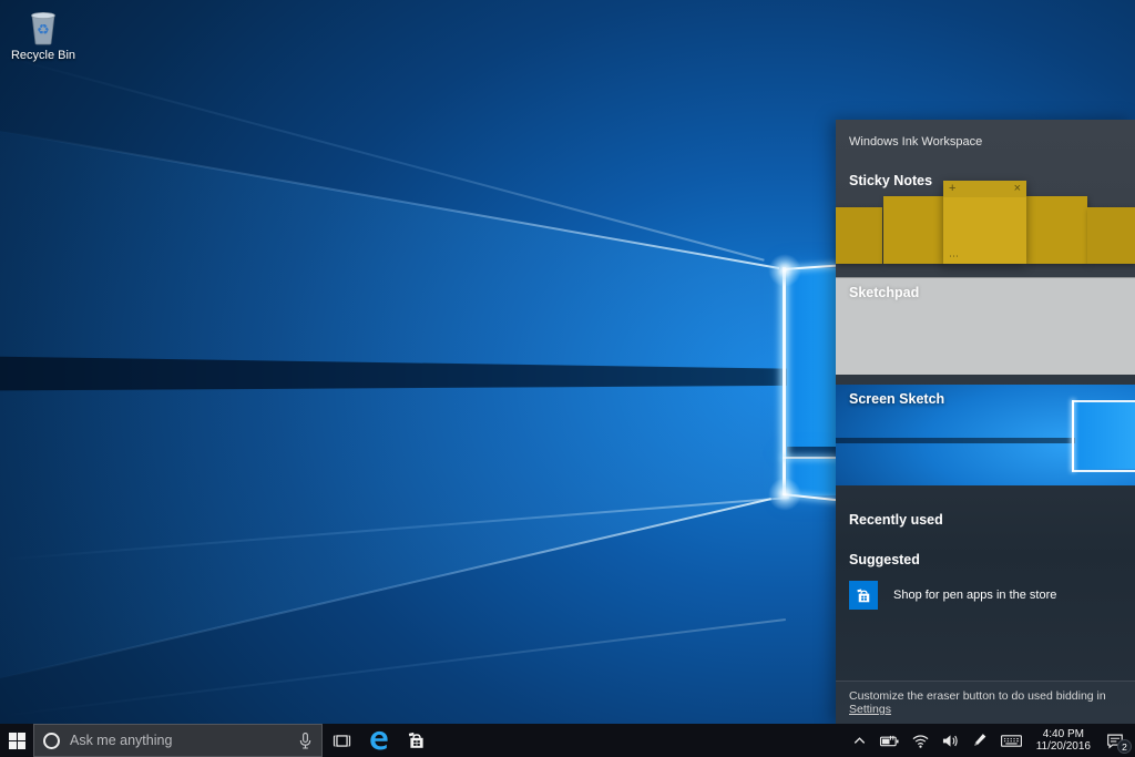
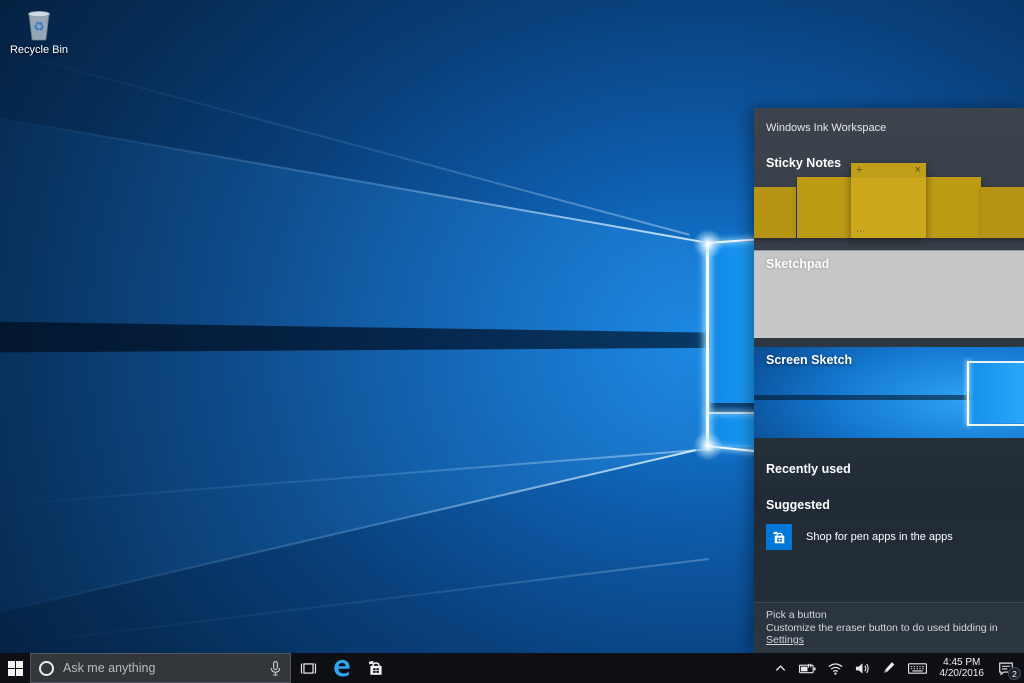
  ♻
  Recycle Bin
  Windows Ink Workspace
  Sticky Notes
  +
  ×
  ⋯
  Sketchpad
  Screen Sketch
  Recently used
  Suggested
- Shop for pen apps in the store
+ Shop for pen apps in the apps
+ Pick a button
  Customize the eraser button to do used bidding in Settings
  Ask me anything
- 4:40 PM
+ 4:45 PM
- 11/20/2016
+ 4/20/2016
  2
